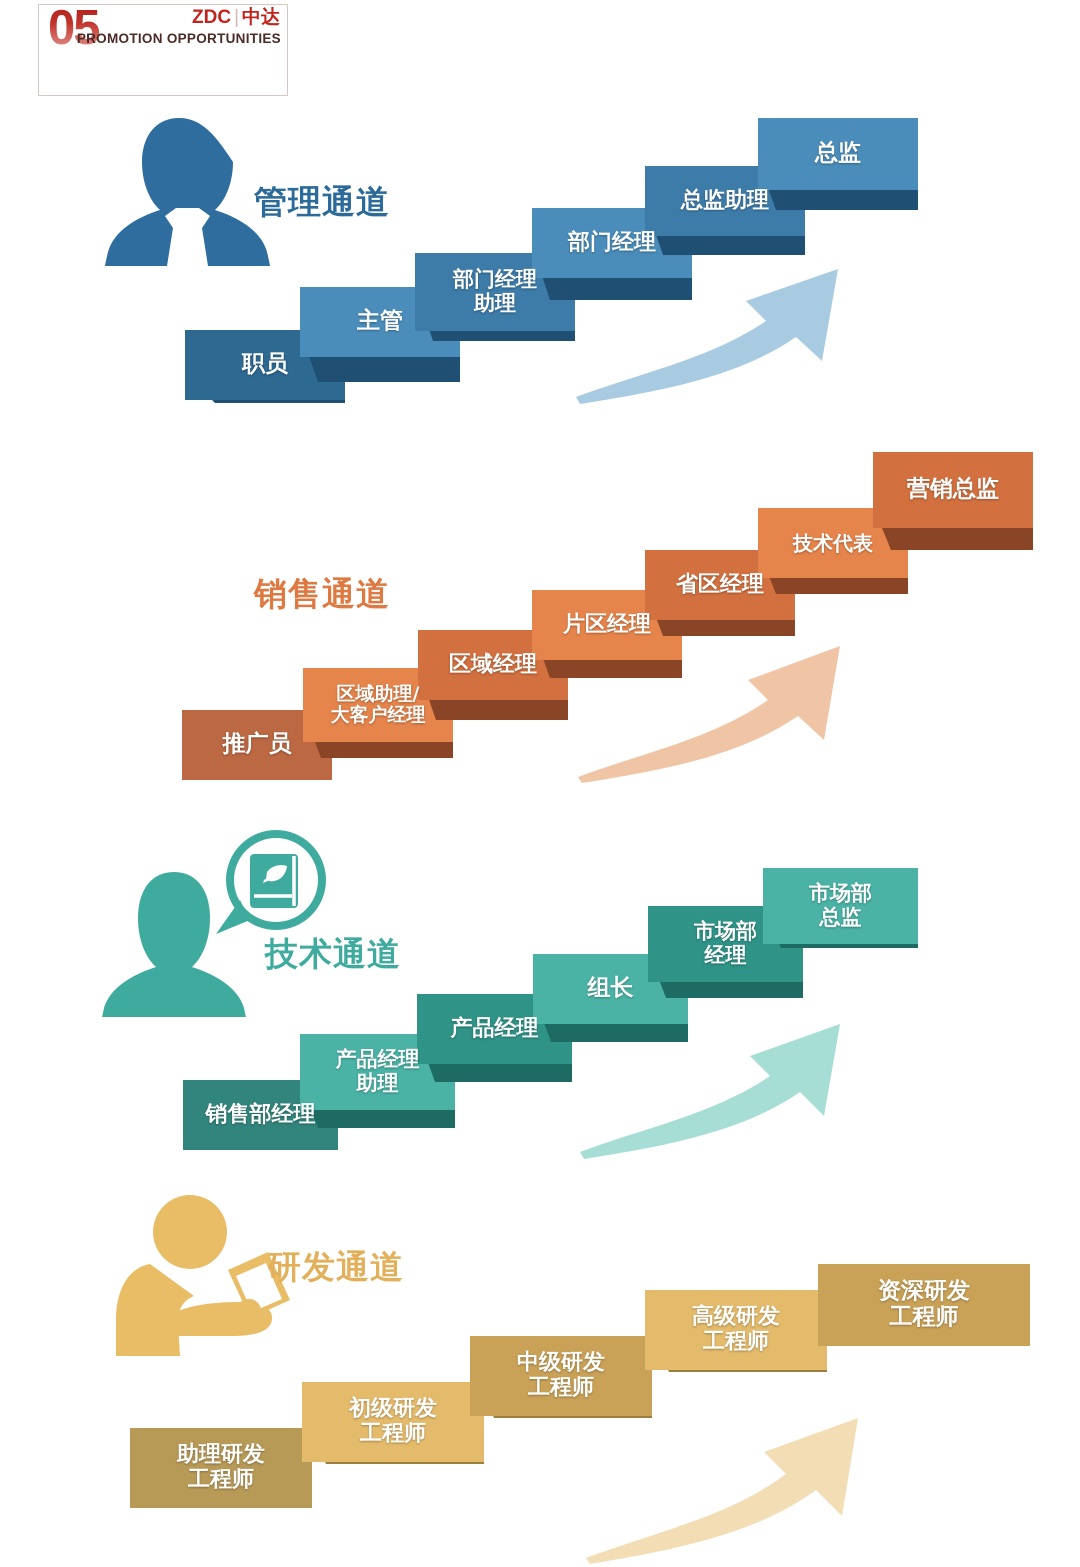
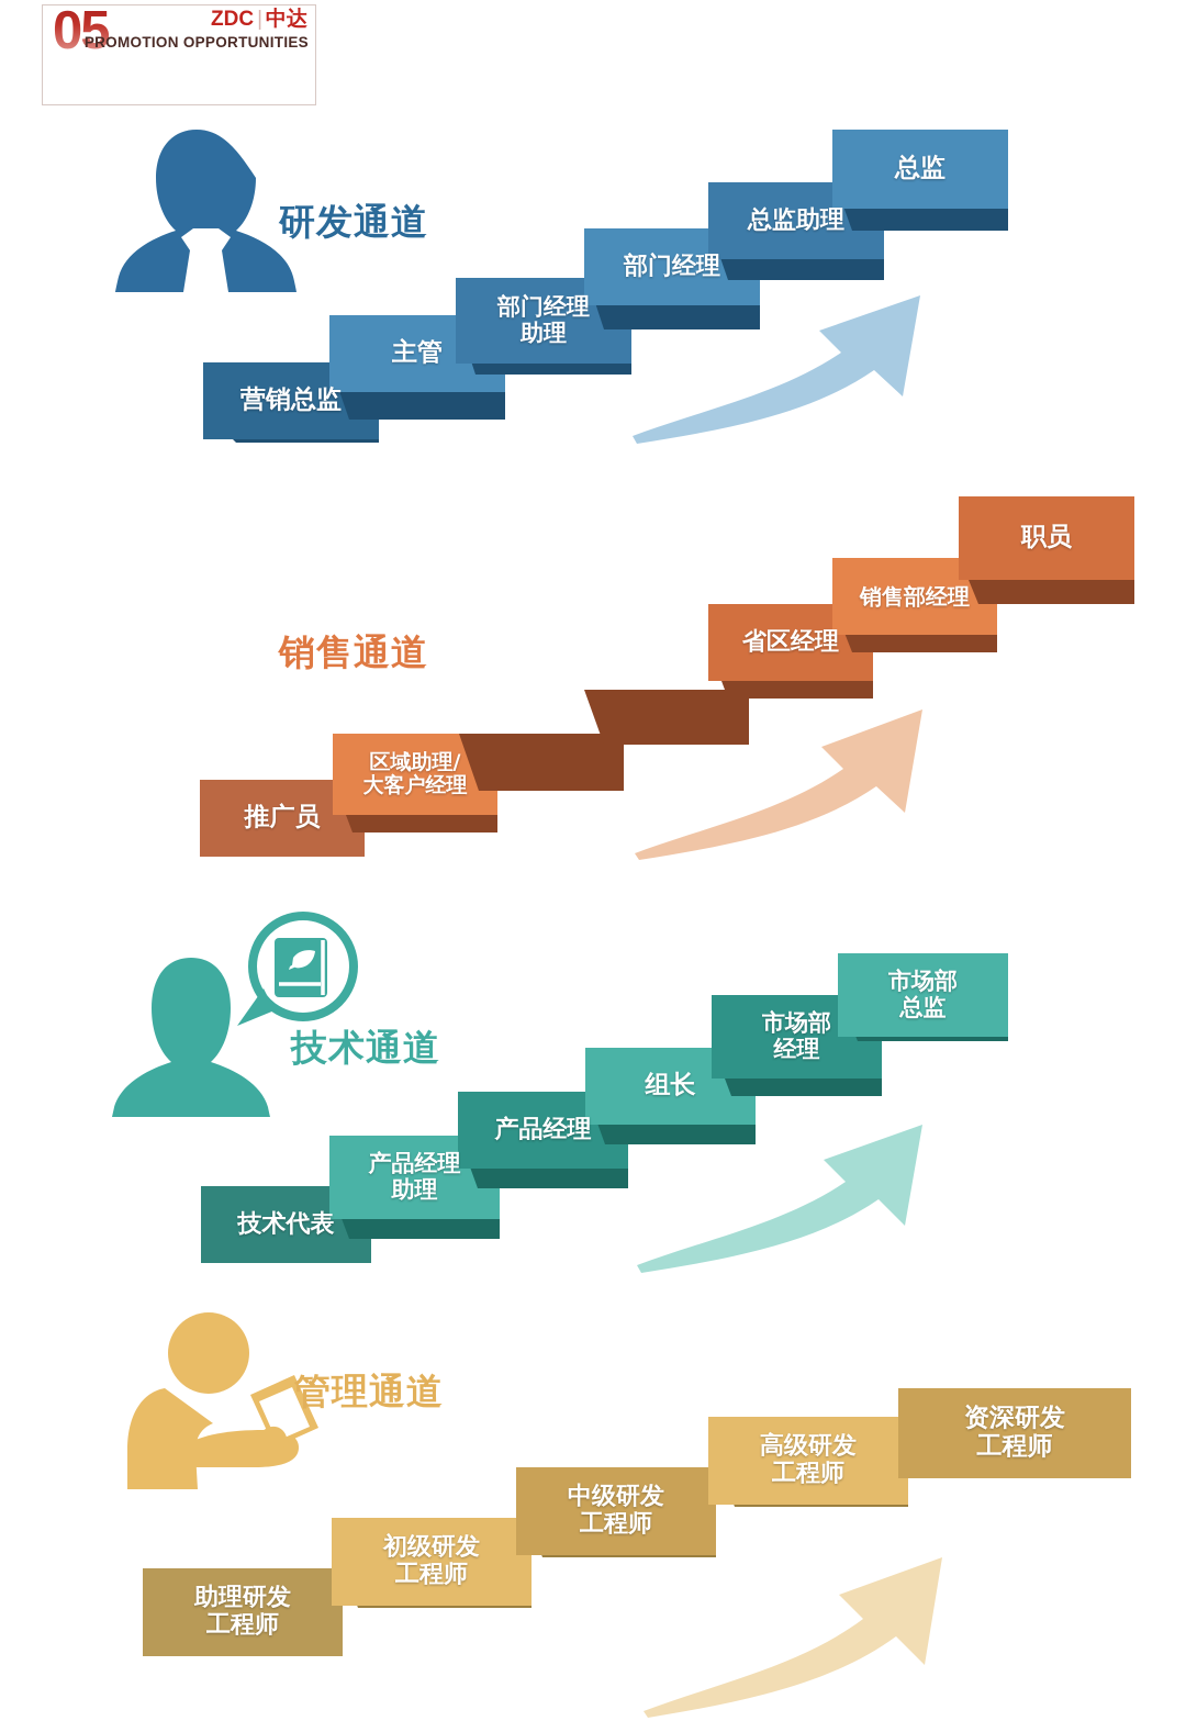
  05
  ZDC | 中达
  PROMOTION OPPORTUNITIES
- 管理通道
+ 研发通道
- 职员
+ 营销总监
  主管
  部门经理
  助理
  部门经理
  总监助理
  总监
  销售通道
  推广员
  区域助理/
  大客户经理
- 区域经理
- 片区经理
  省区经理
- 技术代表
+ 销售部经理
- 营销总监
+ 职员
  技术通道
- 销售部经理
+ 技术代表
  产品经理
  助理
  产品经理
  组长
  市场部
  经理
  市场部
  总监
- 研发通道
+ 管理通道
  助理研发
  工程师
  初级研发
  工程师
  中级研发
  工程师
  高级研发
  工程师
  资深研发
  工程师
